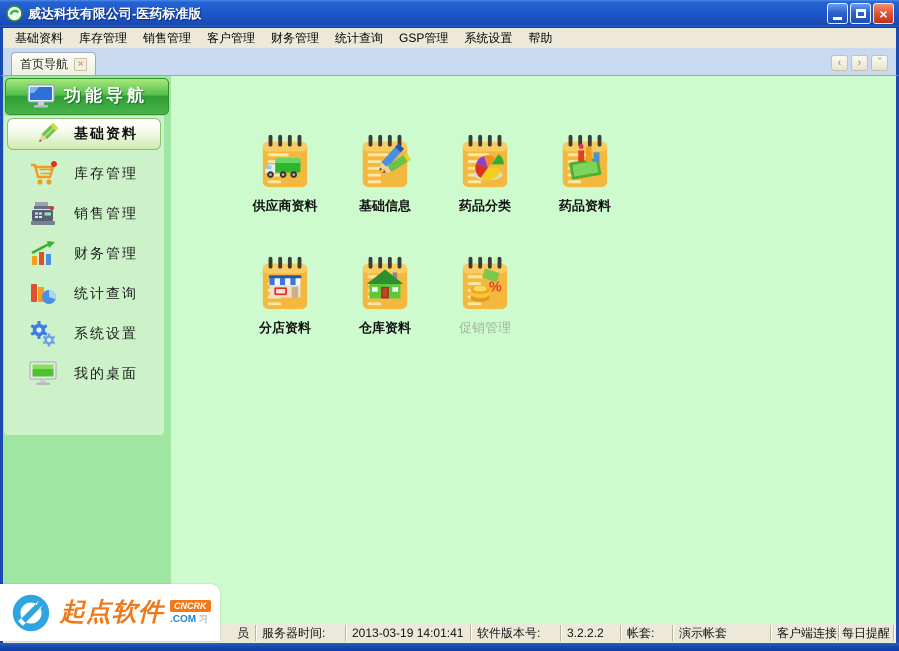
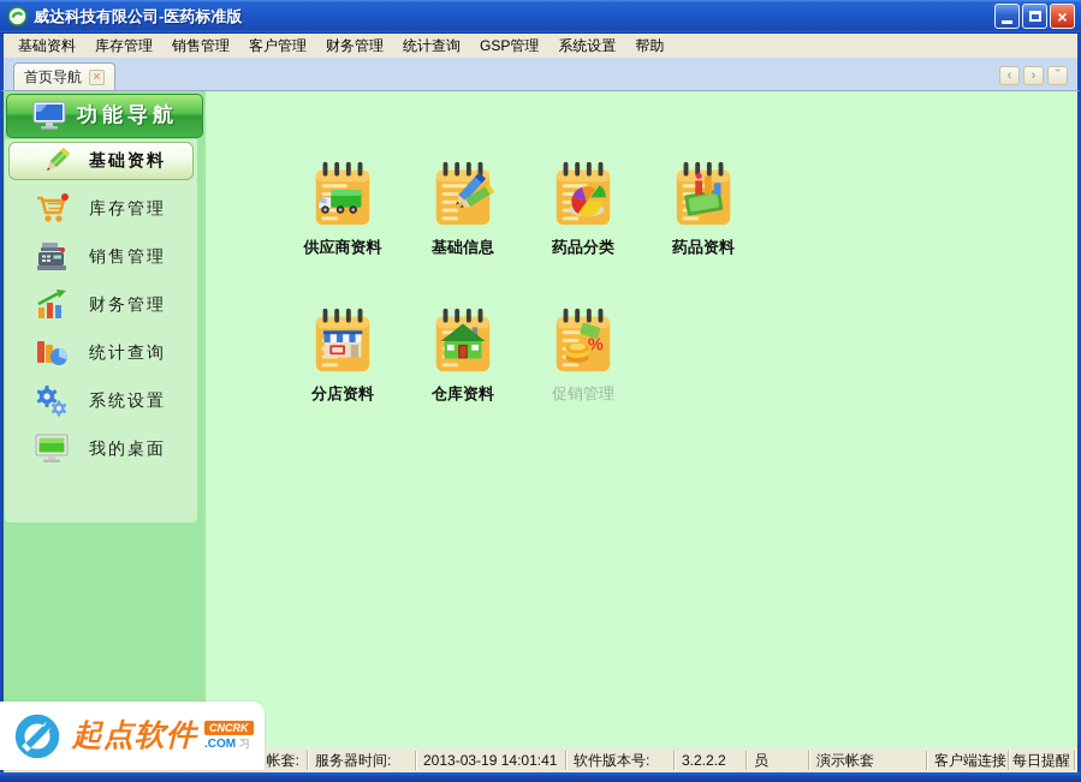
  威达科技有限公司-医药标准版
  ×
  基础资料
  库存管理
  销售管理
  客户管理
  财务管理
  统计查询
  GSP管理
  系统设置
  帮助
  首页导航
  ×
  ‹
  ›
  ˇ
  功能导航
  基础资料
  库存管理
  销售管理
  财务管理
  统计查询
  系统设置
  我的桌面
  供应商资料
  基础信息
  药品分类
  药品资料
  分店资料
  仓库资料
  %
  促销管理
- 员
+ 帐套:
  服务器时间:
  2013-03-19 14:01:41
  软件版本号:
  3.2.2.2
- 帐套:
+ 员
  演示帐套
  客户端连接
  每日提醒
  起点软件
  CNCRK
  .COM 习
